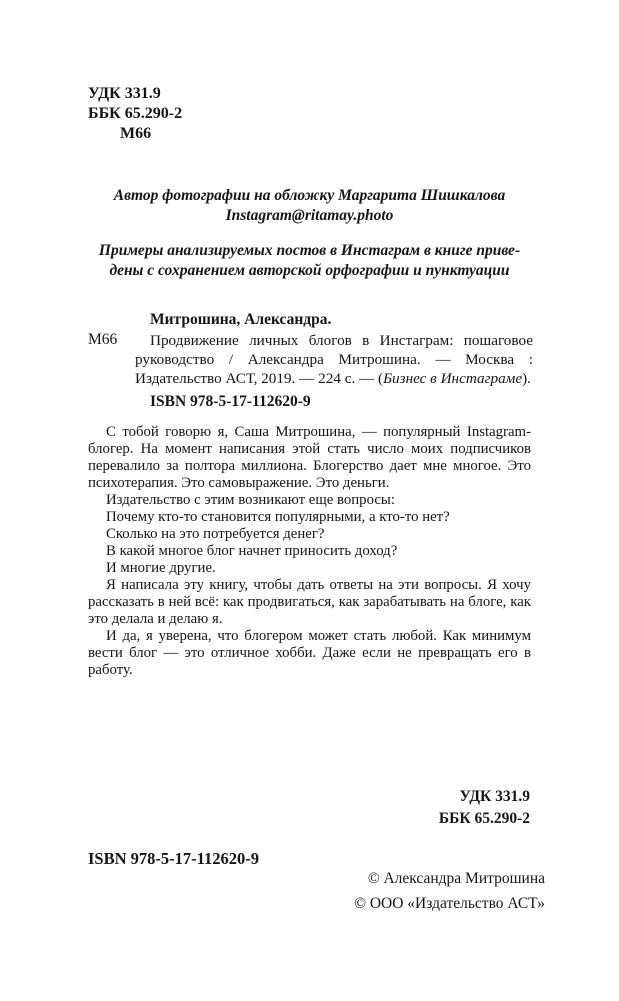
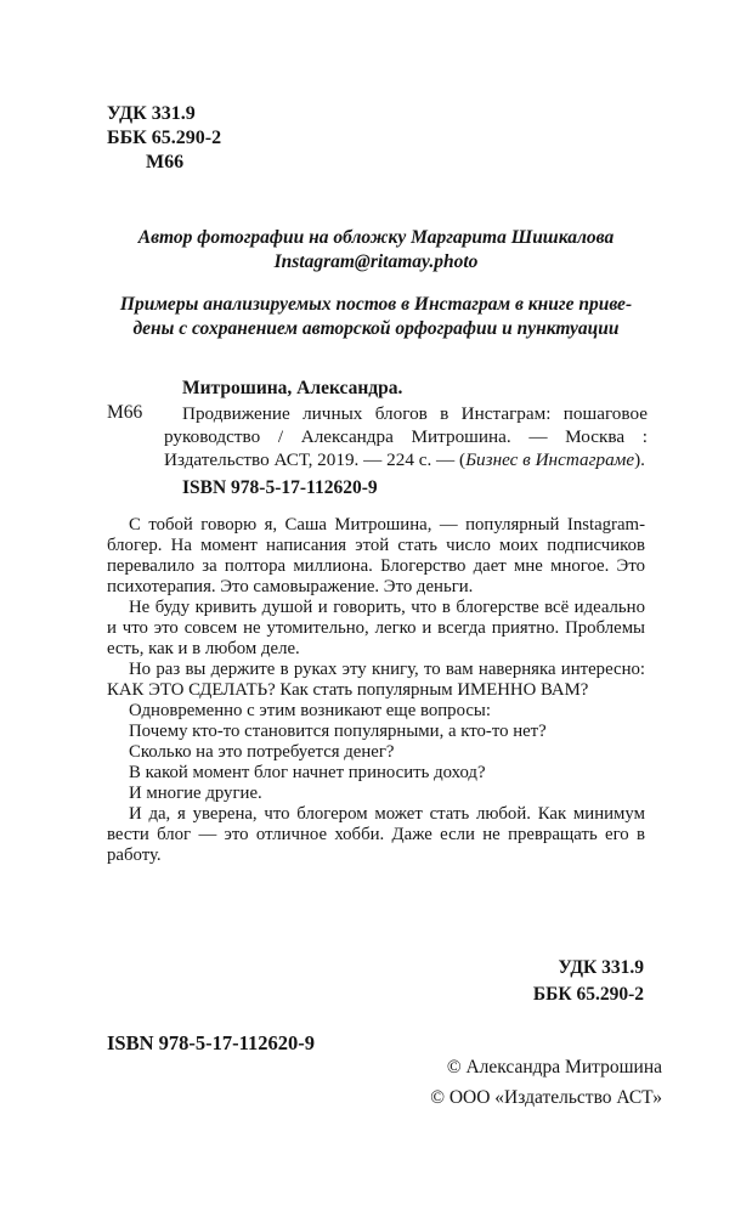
  УДК 331.9
  ББК 65.290-2
  М66
  Автор фотографии на обложку Маргарита Шишкалова
  Instagram@ritamay.photo
  Примеры анализируемых постов в Инстаграм в книге приве-
  дены с сохранением авторской орфографии и пунктуации
  Митрошина, Александра.
  М66
  Продвижение личных блогов в Инстаграм: пошаговое руководство / Александра Митрошина. — Москва : Издательство АСТ, 2019. — 224 с. — (Бизнес в Инстаграме).
  ISBN 978-5-17-112620-9
  С тобой говорю я, Саша Митрошина, — популярный Instagram-блогер. На момент написания этой стать число моих подписчиков перевалило за полтора миллиона. Блогерство дает мне многое. Это психотерапия. Это самовыражение. Это деньги.
+ Не буду кривить душой и говорить, что в блогерстве всё идеально и что это совсем не утомительно, легко и всегда приятно. Проблемы есть, как и в любом деле.
+ Но раз вы держите в руках эту книгу, то вам наверняка интересно: КАК ЭТО СДЕЛАТЬ? Как стать популярным ИМЕННО ВАМ?
- Издательство с этим возникают еще вопросы:
+ Одновременно с этим возникают еще вопросы:
  Почему кто-то становится популярными, а кто-то нет?
  Сколько на это потребуется денег?
- В какой многое блог начнет приносить доход?
+ В какой момент блог начнет приносить доход?
  И многие другие.
- Я написала эту книгу, чтобы дать ответы на эти вопросы. Я хочу рассказать в ней всё: как продвигаться, как зарабатывать на блоге, как это делала и делаю я.
  И да, я уверена, что блогером может стать любой. Как минимум вести блог — это отличное хобби. Даже если не превращать его в работу.
  УДК 331.9
  ББК 65.290-2
  ISBN 978-5-17-112620-9
  © Александра Митрошина
  © ООО «Издательство АСТ»
